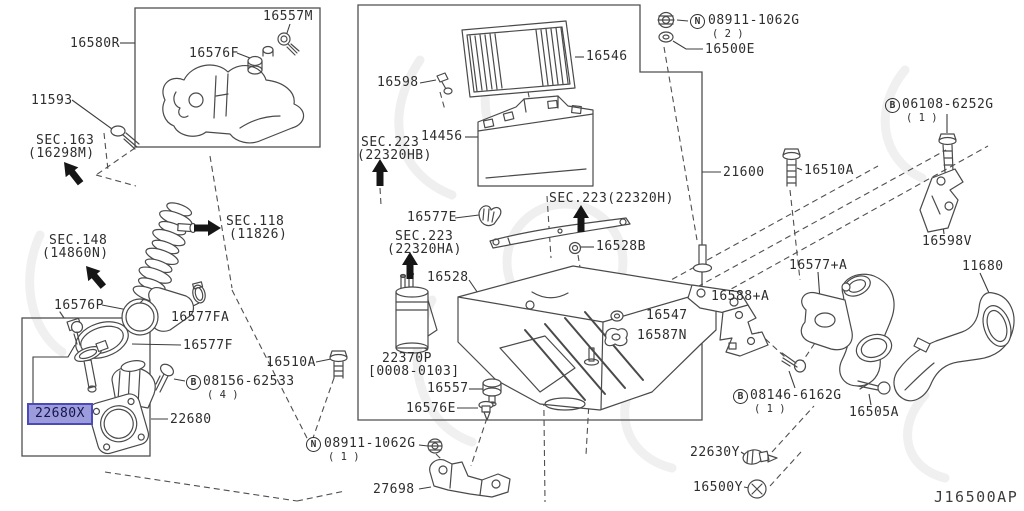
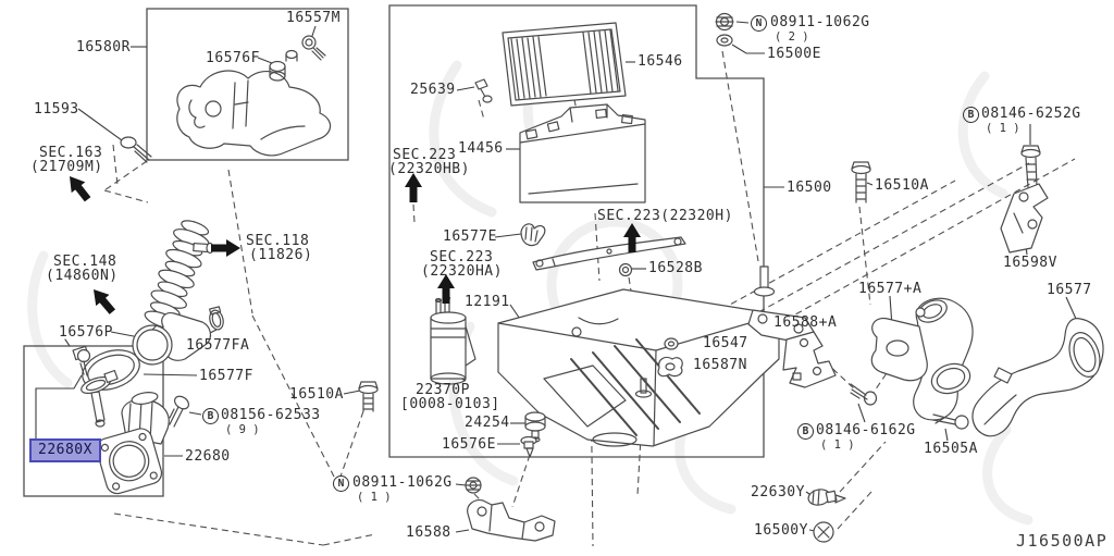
  16557M
  16580R
  16576F
  11593
  SEC.163
- (16298M)
+ (21709M)
  SEC.118
  (11826)
  SEC.148
  (14860N)
  16576P
  16577FA
  16577F
  B
  08156-62533
- ( 4 )
+ ( 9 )
  16510A
  22680X
  22680
- 16598
+ 25639
  16546
  14456
  SEC.223
  (22320HB)
  16577E
  SEC.223
  (22320HA)
  SEC.223(22320H)
  16528B
- 16528
+ 12191
  16547
  16587N
  22370P
  [0008-0103]
- 16557
+ 24254
  16576E
  N
  08911-1062G
  ( 1 )
- 27698
+ 16588
  N
  08911-1062G
  ( 2 )
  16500E
- 21600
+ 16500
  16510A
  B
- 06108-6252G
+ 08146-6252G
  ( 1 )
  16598V
  16577+A
- 11680
+ 16577
  16588+A
  B
  08146-6162G
  ( 1 )
  16505A
  22630Y
  16500Y
  J16500AP
